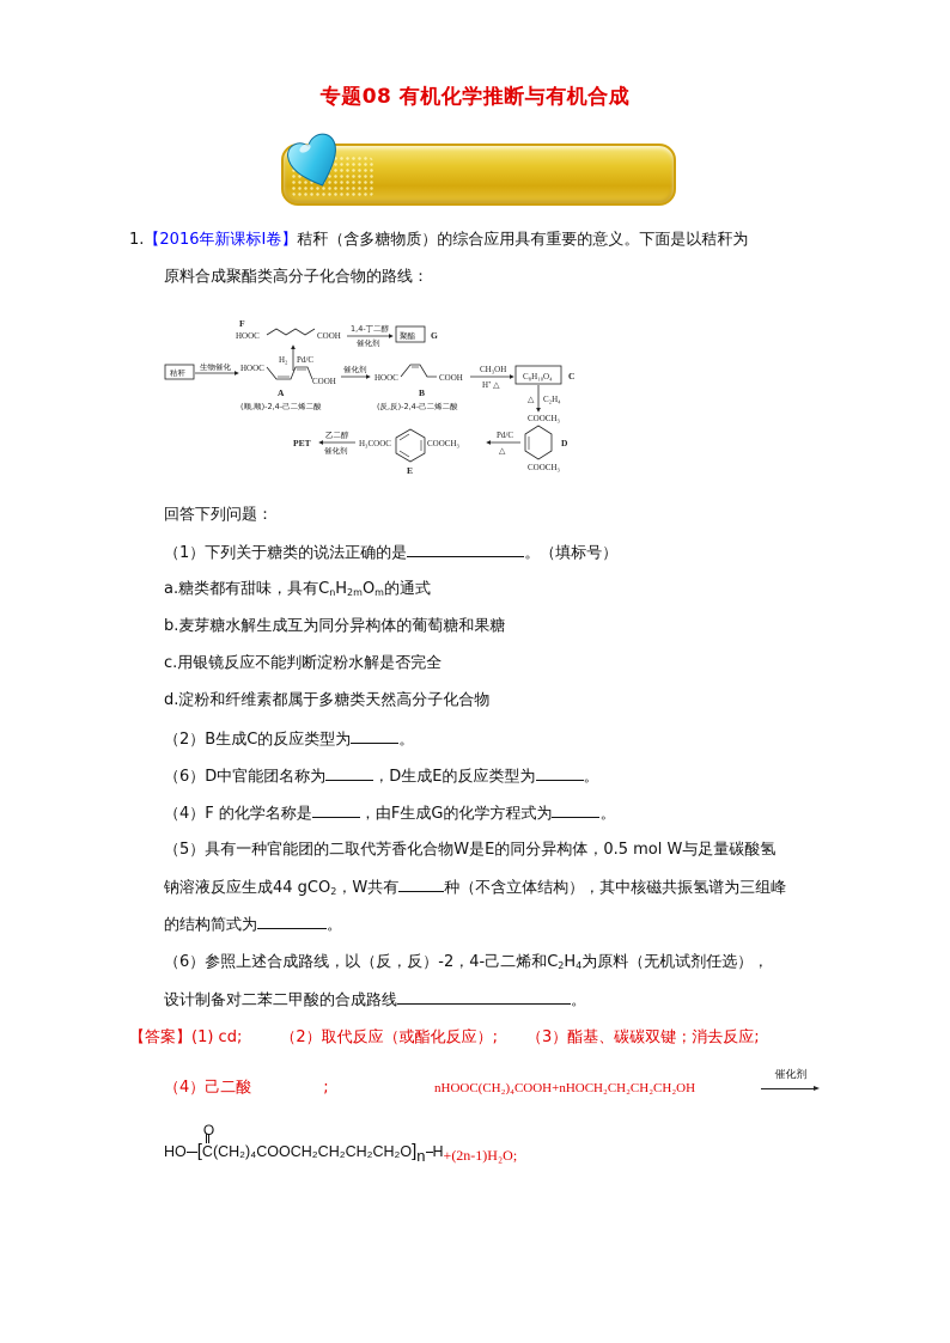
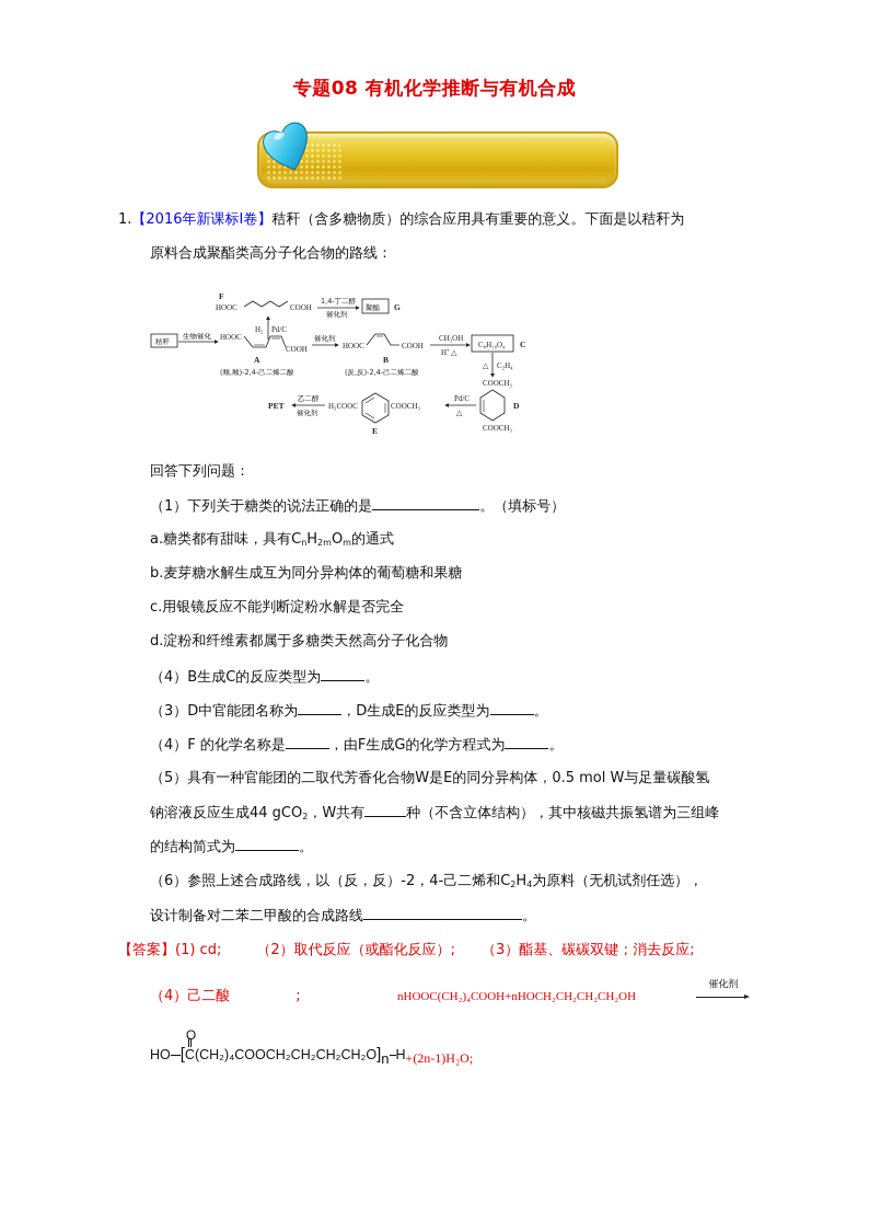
  专题08 有机化学推断与有机合成
  1.【2016年新课标Ⅰ卷】秸秆（含多糖物质）的综合应用具有重要的意义。下面是以秸秆为
  原料合成聚酯类高分子化合物的路线：
  F
  HOOC
  COOH
  1,4-丁二醇
  催化剂
  聚酯
  G
  H₂
  Pd/C
  秸秆
  生物催化
  HOOC
  COOH
  A
  (顺,顺)-2,4-己二烯二酸
  催化剂
  HOOC
  COOH
  B
  (反,反)-2,4-己二烯二酸
  CH₃OH
  H⁺ △
  C₈H₁₀O₄
  C
  △
  C₂H₄
  COOCH₃
  COOCH₃
  D
  Pd/C
  △
  COOCH₃
  H₃COOC
  E
  乙二醇
  催化剂
  PET
  回答下列问题：
  （1）下列关于糖类的说法正确的是 。（填标号）
  a.糖类都有甜味，具有CnH2mOm的通式
  b.麦芽糖水解生成互为同分异构体的葡萄糖和果糖
  c.用银镜反应不能判断淀粉水解是否完全
  d.淀粉和纤维素都属于多糖类天然高分子化合物
- （2）B生成C的反应类型为 。
+ （4）B生成C的反应类型为 。
- （6）D中官能团名称为 ，D生成E的反应类型为 。
+ （3）D中官能团名称为 ，D生成E的反应类型为 。
  （4）F 的化学名称是 ，由F生成G的化学方程式为 。
  （5）具有一种官能团的二取代芳香化合物W是E的同分异构体，0.5 mol W与足量碳酸氢
  钠溶液反应生成44 gCO2，W共有 种（不含立体结构），其中核磁共振氢谱为三组峰
  的结构简式为 。
  （6）参照上述合成路线，以（反，反）-2，4-己二烯和C2H4为原料（无机试剂任选），
  设计制备对二苯二甲酸的合成路线 。
  【答案】(1) cd; （2）取代反应（或酯化反应）; （3）酯基、碳碳双键；消去反应;
  （4）己二酸 ;
  nHOOC(CH₂)₄COOH+nHOCH₂CH₂CH₂CH₂OH
  催化剂
  HO [
  O
  C(CH₂)₄COOCH₂CH₂CH₂CH₂O]n H+(2n-1)H₂O;
